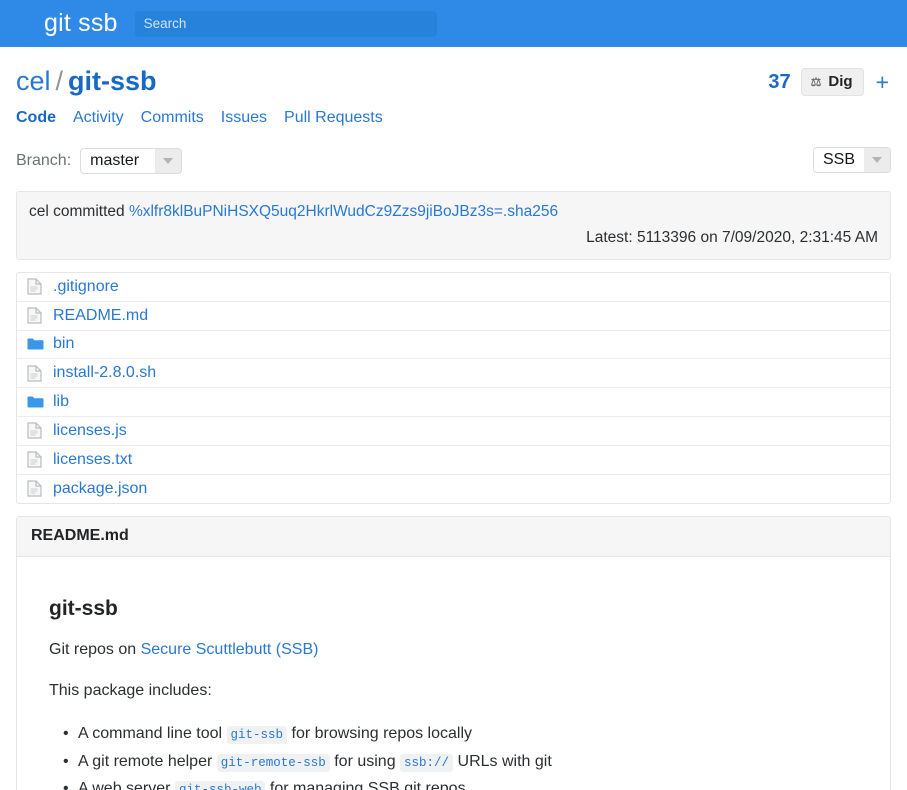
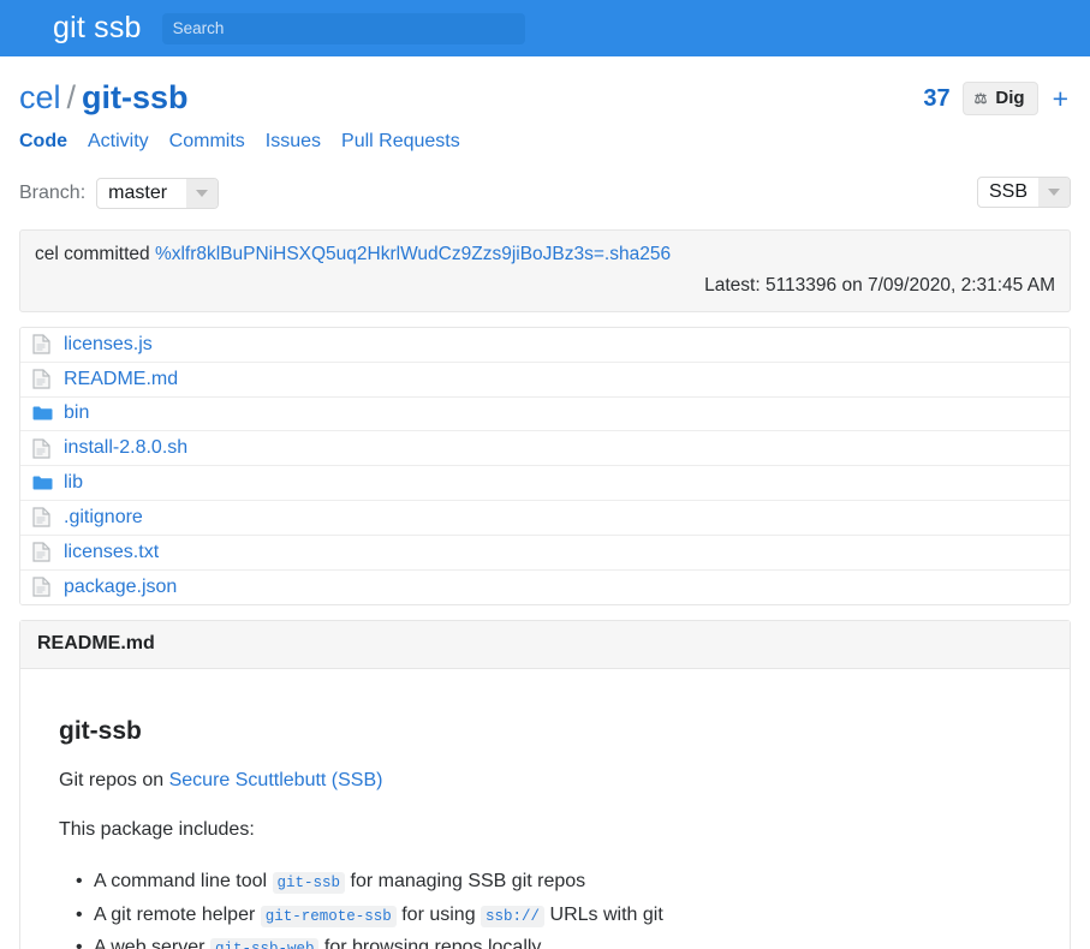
  git ssb
  Search
  cel / git-ssb
  37
  ⚖
  Dig
  +
  Code Activity Commits Issues Pull Requests
  Branch:
  master
  SSB
  cel committed %xlfr8klBuPNiHSXQ5uq2HkrlWudCz9Zzs9jiBoJBz3s=.sha256
  Latest: 5113396 on 7/09/2020, 2:31:45 AM
- .gitignore
+ licenses.js
  README.md
  bin
  install-2.8.0.sh
  lib
- licenses.js
+ .gitignore
  licenses.txt
  package.json
  README.md
  git-ssb
  Git repos on Secure Scuttlebutt (SSB)
  This package includes:
- A command line tool git-ssb for browsing repos locally
+ A command line tool git-ssb for managing SSB git repos
  A git remote helper git-remote-ssb for using ssb:// URLs with git
- A web server for managing SSB git repos
+ A web server for browsing repos locally
